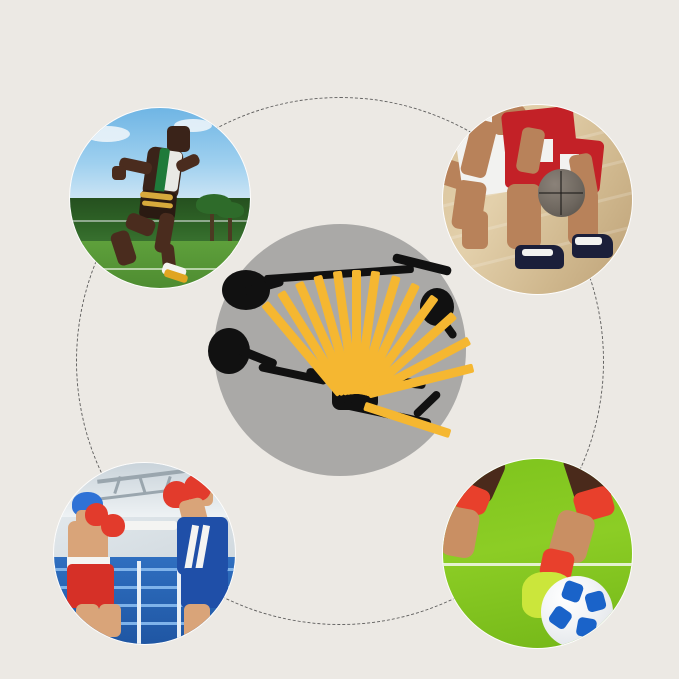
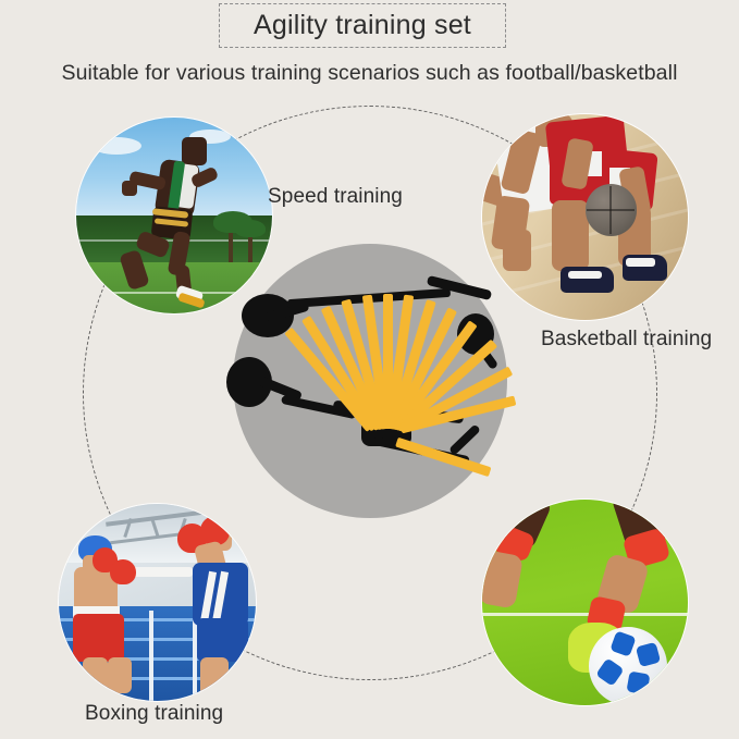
+ Agility training set
+ Suitable for various training scenarios such as football/basketball
+ Speed training
+ Basketball training
+ Boxing training
